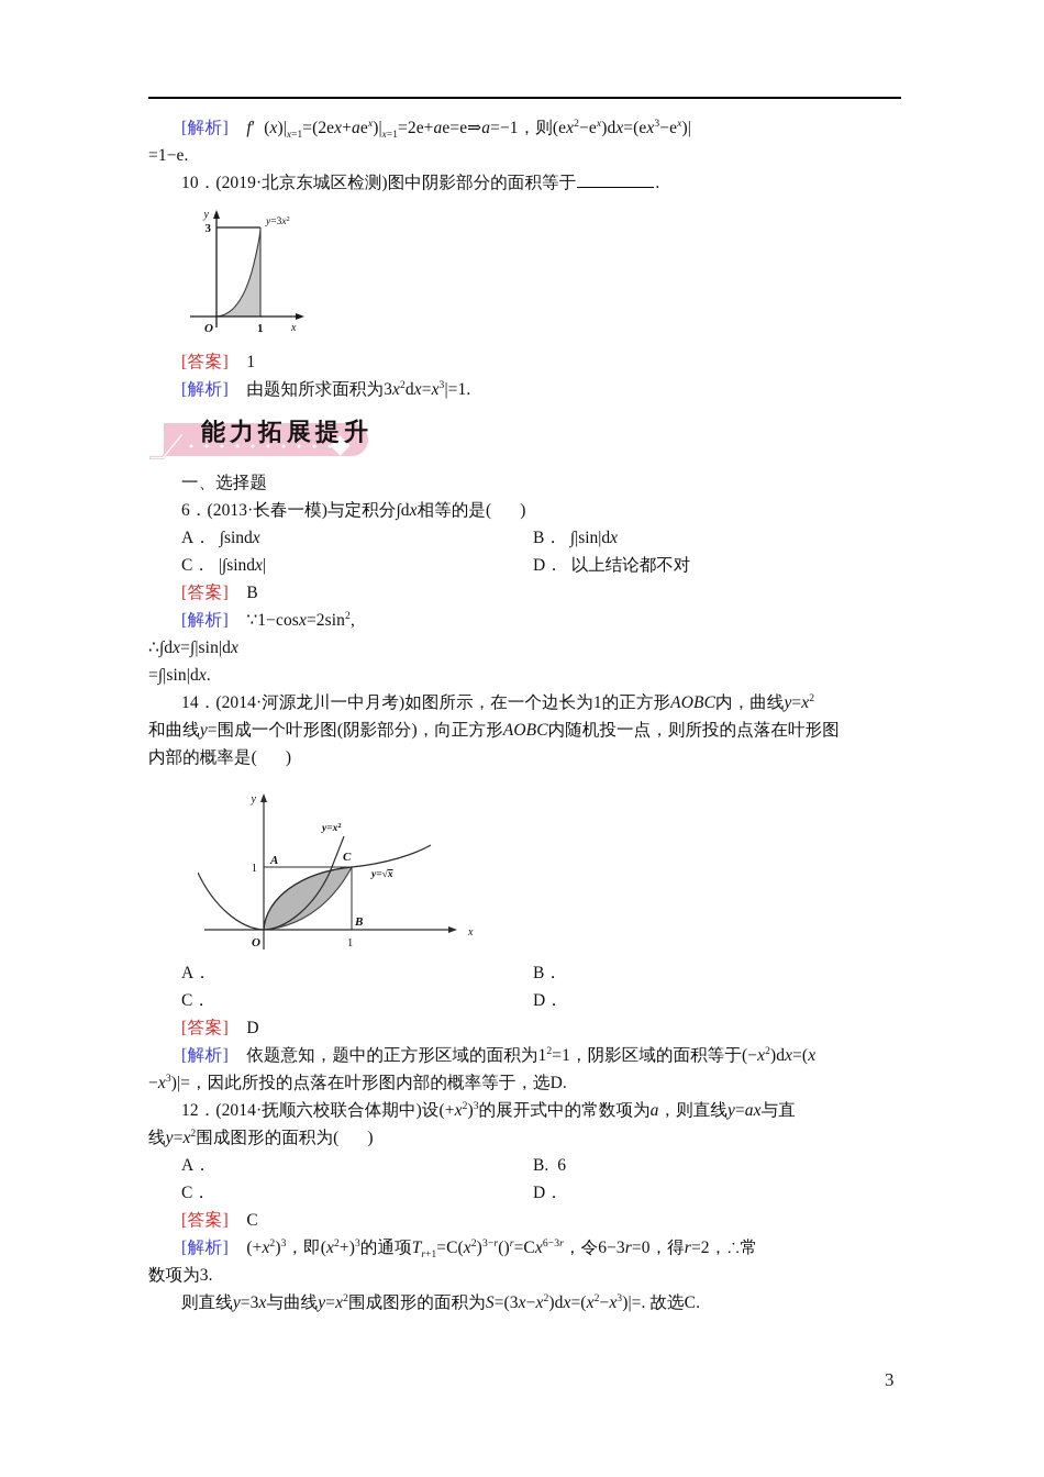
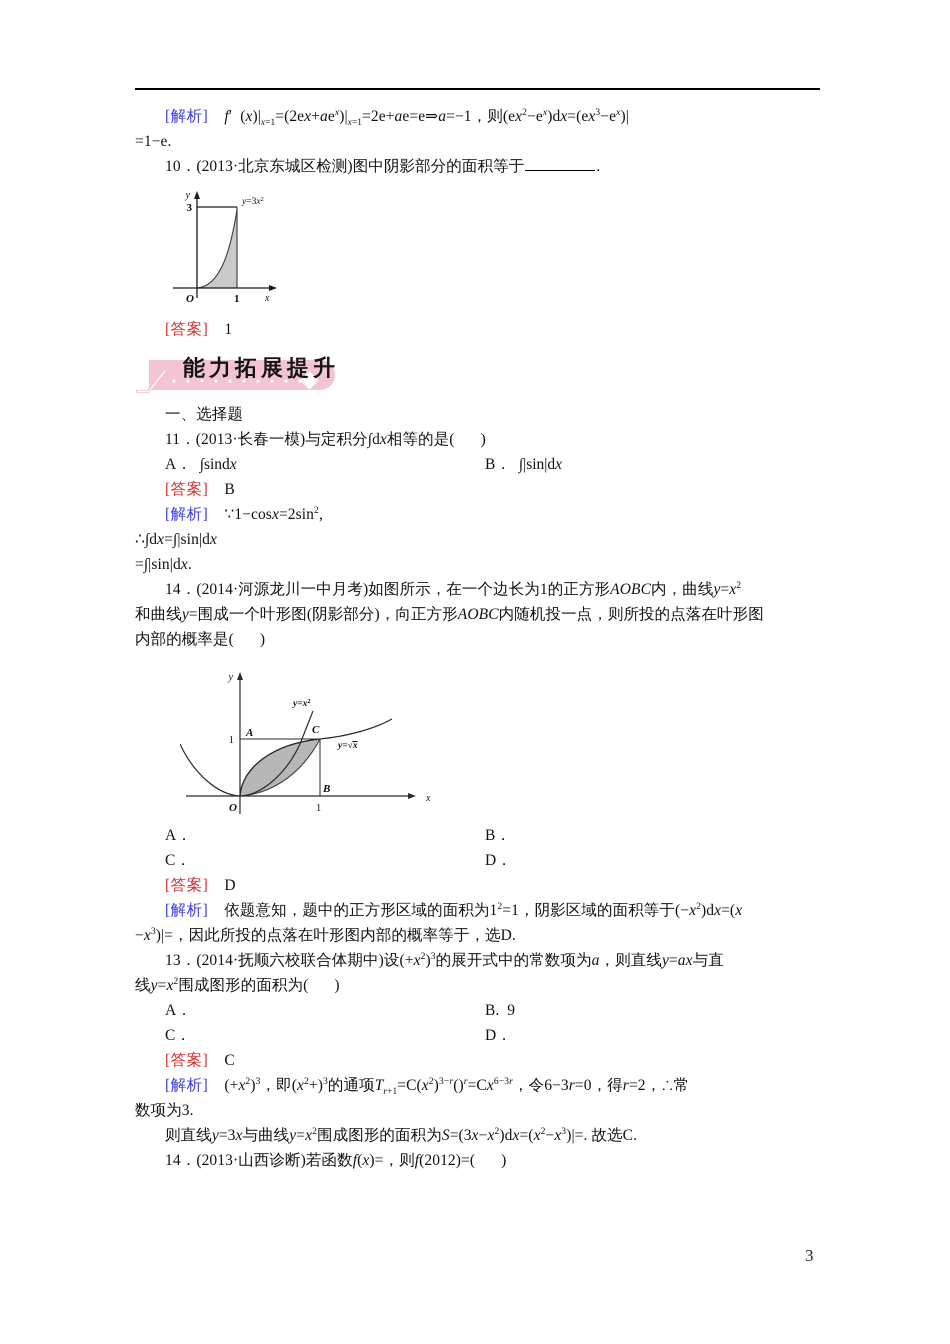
  [解析] f′ (x)|x=1=(2ex+aex)|x=1=2e+ae=e⇒a=−1，则(ex2−ex)dx=(ex3−ex)|
  =1−e.
- 10．(2019·北京东城区检测)图中阴影部分的面积等于 .
+ 10．(2013·北京东城区检测)图中阴影部分的面积等于 .
  y
  x
  3
  O
  1
  y=3x
  [答案] 1
- [解析] 由题知所求面积为3x2dx=x3|=1.
  能力拓展提升
  一、选择题
- 6．(2013·长春一模)与定积分∫dx相等的是( )
+ 11．(2013·长春一模)与定积分∫dx相等的是( )
  A． ∫sindx
  B． ∫|sin|dx
- C． |∫sindx|
- D． 以上结论都不对
  [答案] B
  [解析] ∵1−cosx=2sin2,
  ∴∫dx=∫|sin|dx
  =∫|sin|dx.
  14．(2014·河源龙川一中月考)如图所示，在一个边长为1的正方形AOBC内，曲线y=x2
  和曲线y=围成一个叶形图(阴影部分)，向正方形AOBC内随机投一点，则所投的点落在叶形图
  内部的概率是( )
  y
  x
  1
  O
  1
  A
  B
  C
  y=x
  y=√x
  A．
  B．
  C．
  D．
  [答案] D
  [解析] 依题意知，题中的正方形区域的面积为12=1，阴影区域的面积等于(−x2)dx=(x
  −x3)|=，因此所投的点落在叶形图内部的概率等于，选D.
- 12．(2014·抚顺六校联合体期中)设(+x2)3的展开式中的常数项为a，则直线y=ax与直
+ 13．(2014·抚顺六校联合体期中)设(+x2)3的展开式中的常数项为a，则直线y=ax与直
  线y=x2围成图形的面积为( )
  A．
- B. 6
+ B. 9
  C．
  D．
  [答案] C
  [解析] (+x2)3，即(x2+)3的通项Tr+1=C(x2)3−r()r=Cx6−3r，令6−3r=0，得r=2，∴常
  数项为3.
  则直线y=3x与曲线y=x2围成图形的面积为S=(3x−x2)dx=(x2−x3)|=. 故选C.
+ 14．(2013·山西诊断)若函数f(x)=，则f(2012)=( )
  3
